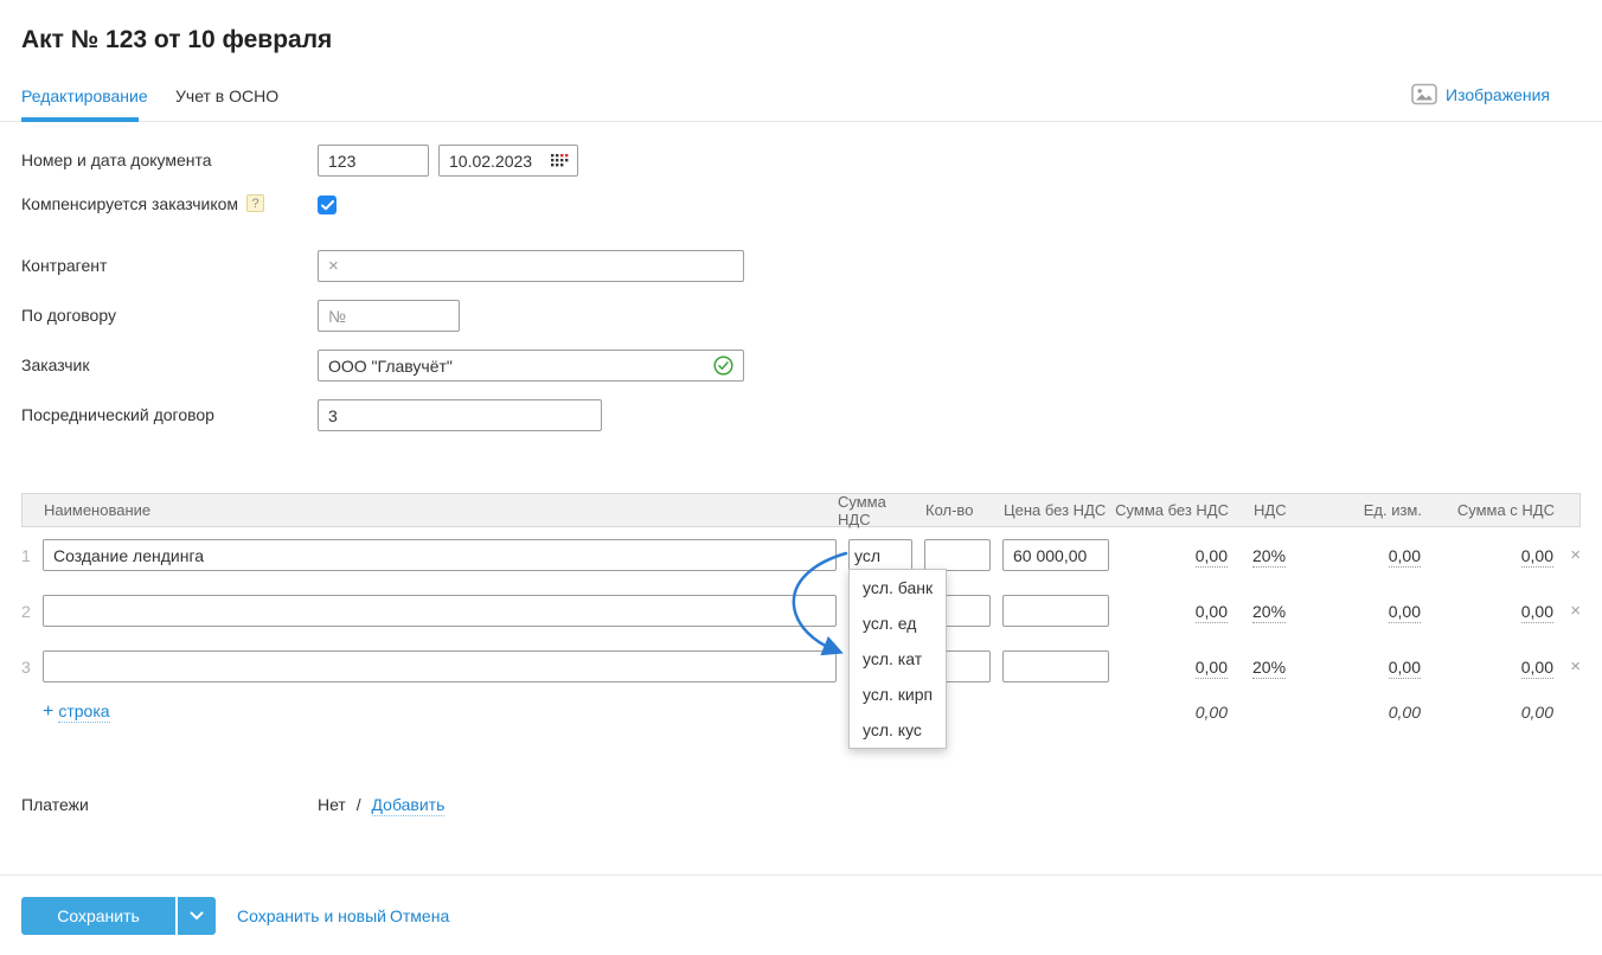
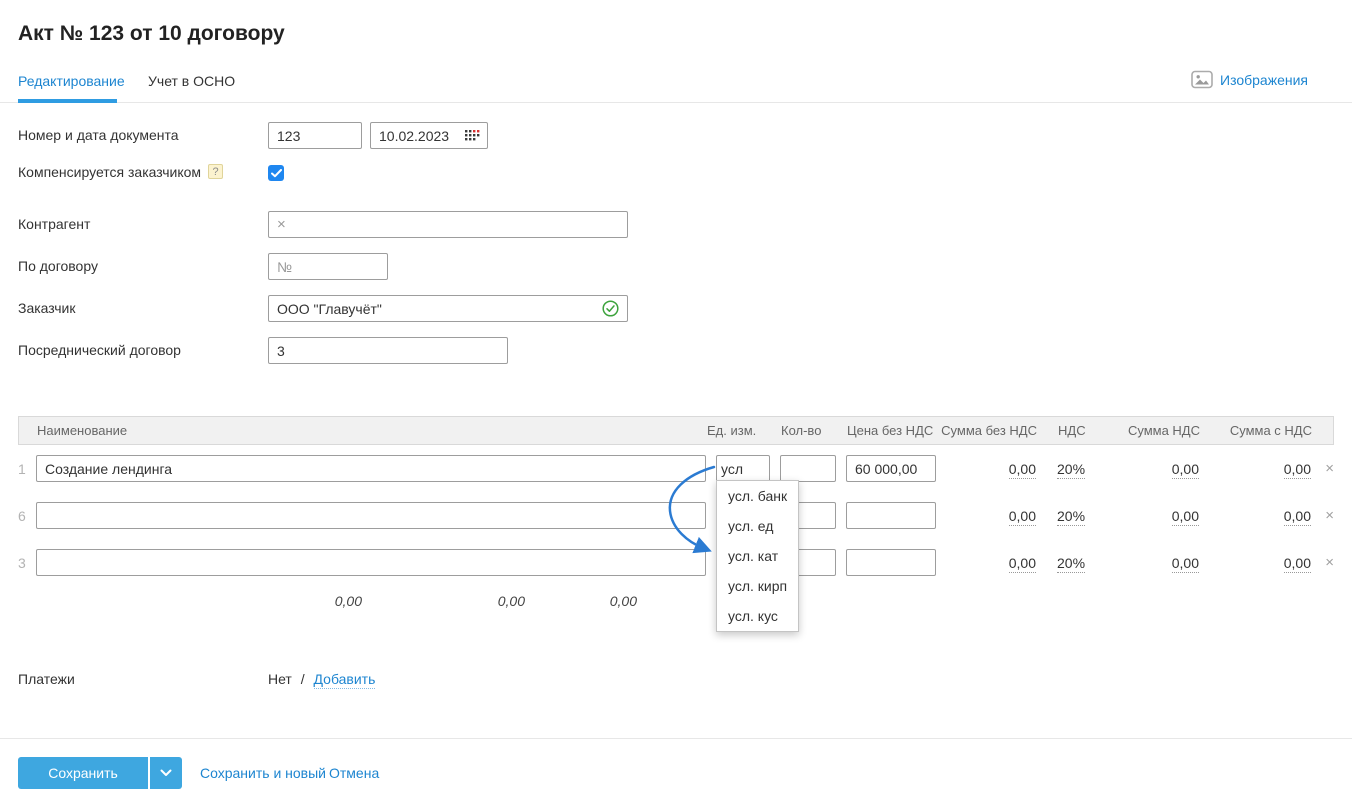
- Акт № 123 от 10 февраля
+ Акт № 123 от 10 договору
  Редактирование
  Учет в ОСНО
  Изображения
  Номер и дата документа
  123
  10.02.2023
  Компенсируется заказчиком ?
  Контрагент
  ×
  По договору
  №
  Заказчик
  ООО "Главучёт"
  Посреднический договор
  3
  Наименование
- Сумма НДС
+ Ед. изм.
  Кол-во
  Цена без НДС
  Сумма без НДС
  НДС
- Ед. изм.
+ Сумма НДС
  Сумма с НДС
  1
  Создание лендинга
  усл
  60 000,00
  0,00
  20%
  0,00
  0,00
  ×
- 2
+ 6
  0,00
  20%
  0,00
  0,00
  ×
  3
  0,00
  20%
  0,00
  0,00
  ×
- + строка
  0,00
  0,00
  0,00
  усл. банк
  усл. ед
  усл. кат
  усл. кирп
  усл. кус
  Платежи
  Нет / Добавить
  Сохранить
  Сохранить и новый
  Отмена
